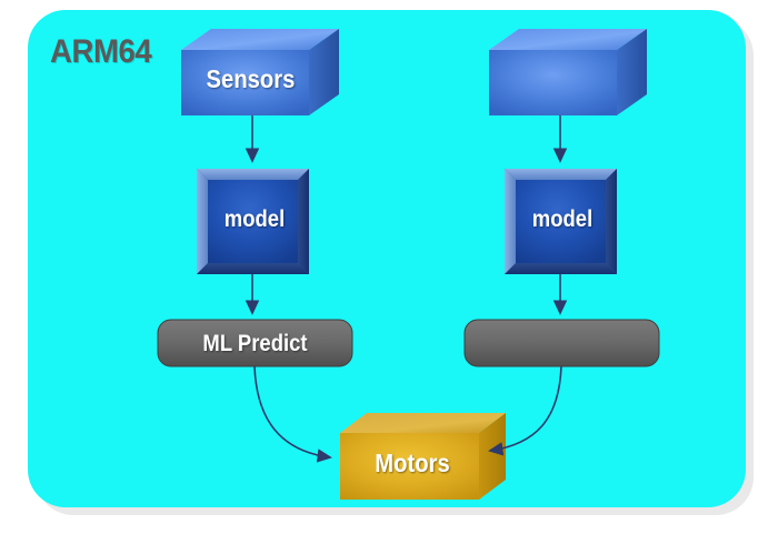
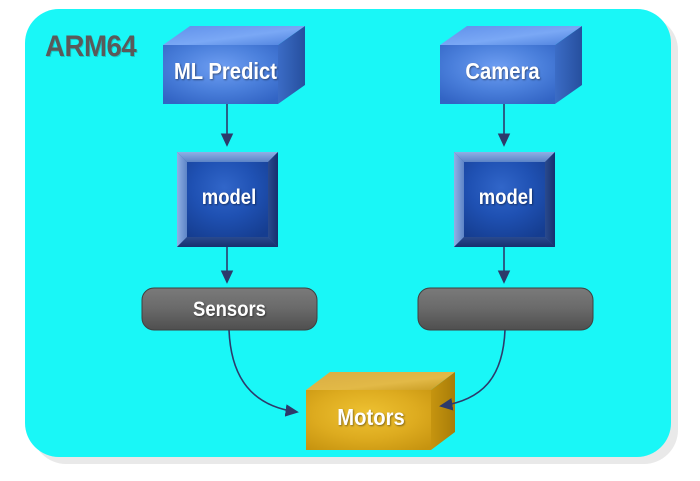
  ARM64
- Sensors
+ ML Predict
+ Camera
  model
  model
- ML Predict
+ Sensors
  Motors
